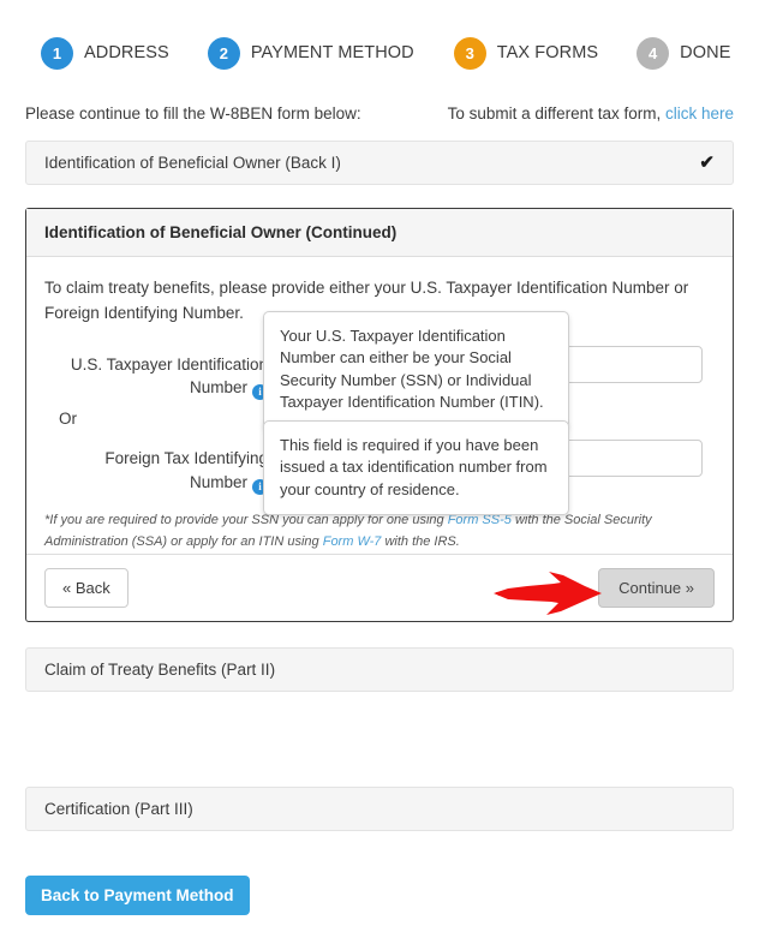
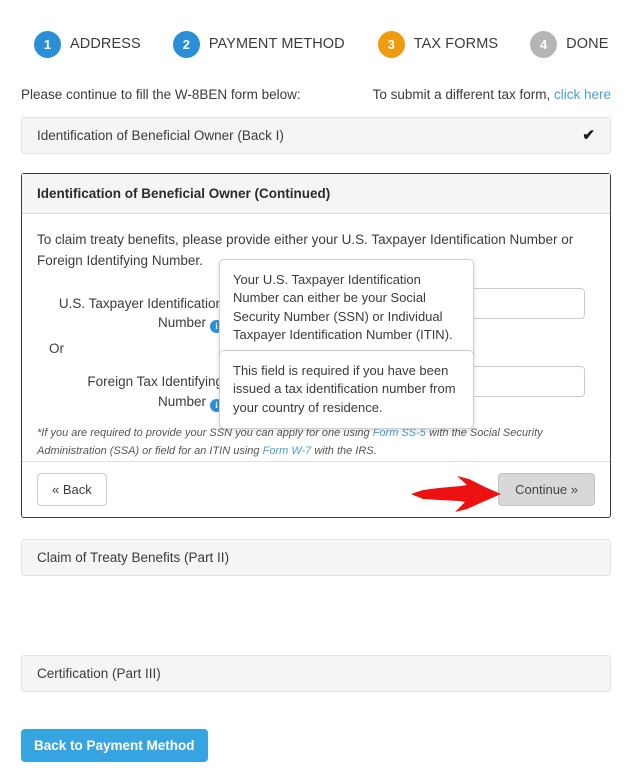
  1
  ADDRESS
  2
  PAYMENT METHOD
  3
  TAX FORMS
  4
  DONE
  Please continue to fill the W-8BEN form below:
  To submit a different tax form, click here
  Identification of Beneficial Owner (Back I)
  ✔
  Identification of Beneficial Owner (Continued)
  To claim treaty benefits, please provide either your U.S. Taxpayer Identification Number or Foreign Identifying Number.
  U.S. Taxpayer Identificatio Number i
  Or
  Foreign Tax Identifyin Number i
- *If you are required to provide your SSN you can apply for one using Form SS-5 with the Social Security Administration (SSA) or apply for an ITIN using Form W-7 with the IRS.
+ *If you are required to provide your SSN you can apply for one using Form SS-5 with the Social Security Administration (SSA) or field for an ITIN using Form W-7 with the IRS.
  « Back
  Continue »
  Your U.S. Taxpayer Identification Number can either be your Social Security Number (SSN) or Individual Taxpayer Identification Number (ITIN).
  This field is required if you have been issued a tax identification number from your country of residence.
  Claim of Treaty Benefits (Part II)
  Certification (Part III)
  Back to Payment Method
